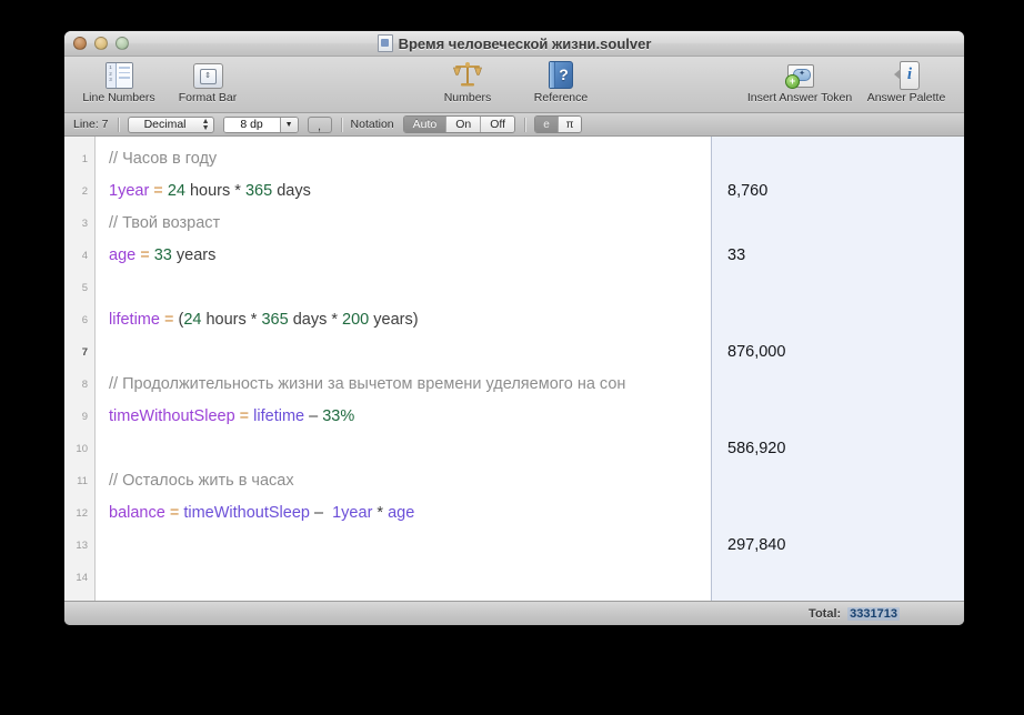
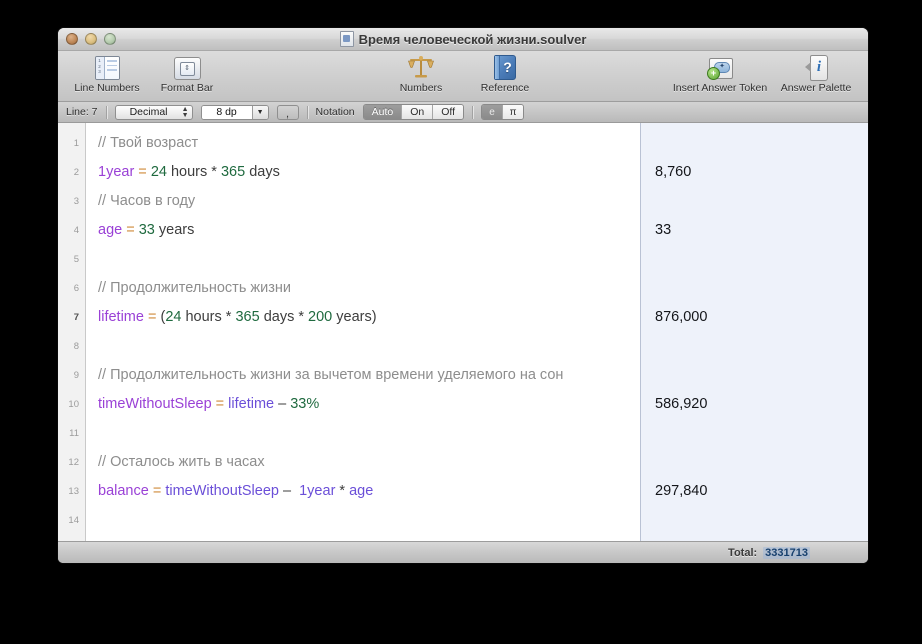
  Время человеческой жизни.soulver
  Line Numbers
  Format Bar
  Numbers
  ?
  Reference
  +
  Insert Answer Token
  i
  Answer Palette
  Line: 7
  Decimal
  8 dp
  ,
  Notation
  Auto
  On
  Off
  e
  π
  1
  2
  3
  4
  5
  6
  7
  8
  9
  10
  11
  12
  13
  14
- // Часов в году
+ // Твой возраст
  1year = 24 hours * 365 days
- // Твой возраст
+ // Часов в году
  age = 33 years
+ // Продолжительность жизни
  lifetime = (24 hours * 365 days * 200 years)
  // Продолжительность жизни за вычетом времени уделяемого на сон
  timeWithoutSleep = lifetime – 33%
  // Осталось жить в часах
  balance = timeWithoutSleep – 1year * age
  8,760
  33
  876,000
  586,920
  297,840
  Total:
  3331713
